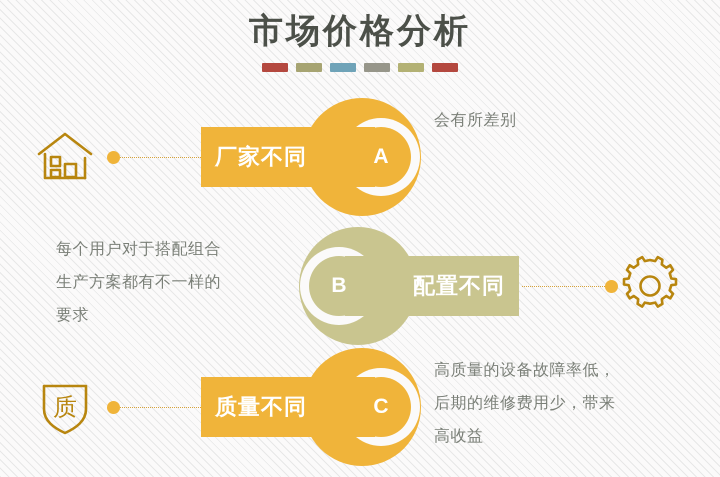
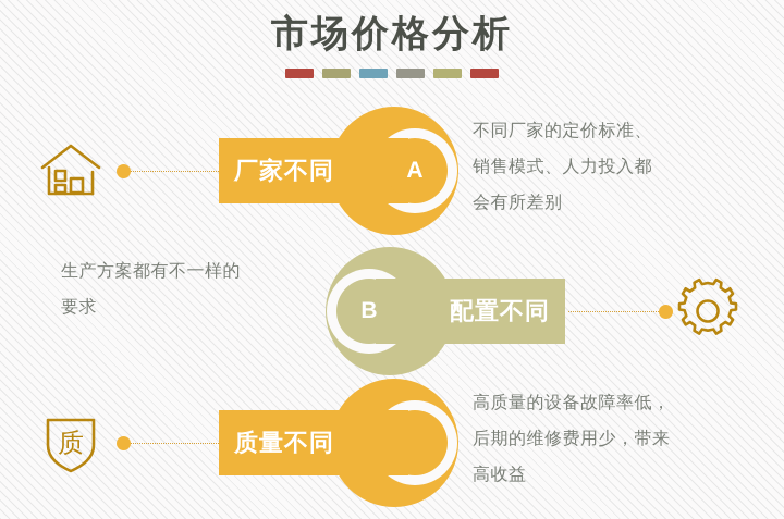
  市场价格分析
  厂家不同
  A
+ 不同厂家的定价标准、
+ 销售模式、人力投入都
  会有所差别
- 每个用户对于搭配组合
  生产方案都有不一样的
  要求
  配置不同
  B
  质
  质量不同
- C
  高质量的设备故障率低，
  后期的维修费用少，带来
  高收益
